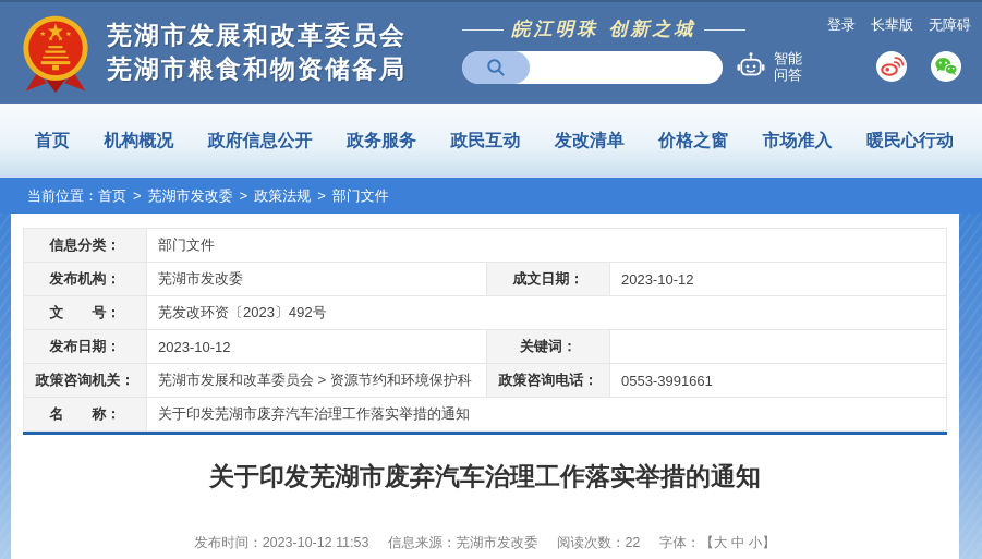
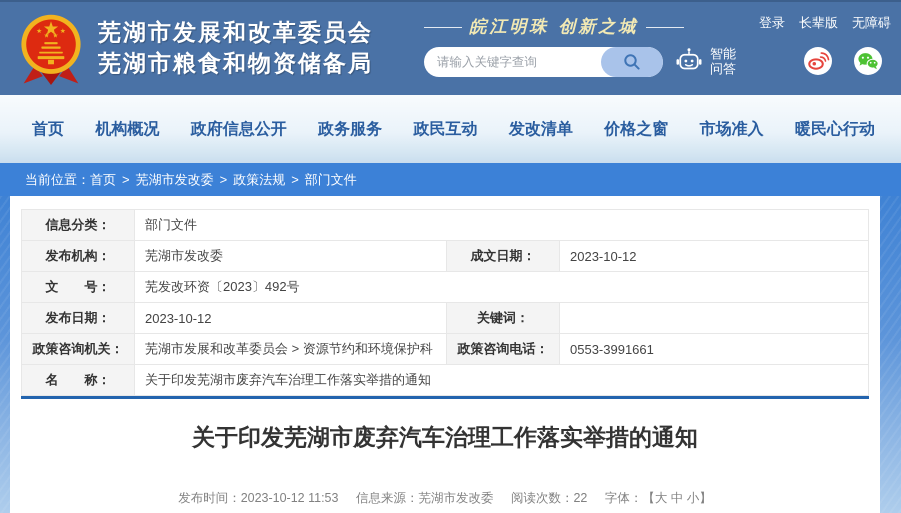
  芜湖市发展和改革委员会
  芜湖市粮食和物资储备局
  皖江明珠 创新之城
  登录
  长辈版
  无障碍
+ 请输入关键字查询
  智能
  问答
  首页
  机构概况
  政府信息公开
  政务服务
  政民互动
  发改清单
  价格之窗
  市场准入
  暖民心行动
  当前位置：
  首页
  >
  芜湖市发改委
  >
  政策法规
  >
  部门文件
  信息分类：	部门文件
  发布机构：	芜湖市发改委	成文日期：	2023-10-12
  文 号：	芜发改环资〔2023〕492号
  发布日期：	2023-10-12	关键词：
  政策咨询机关：	芜湖市发展和改革委员会 > 资源节约和环境保护科	政策咨询电话：	0553-3991661
  名 称：	关于印发芜湖市废弃汽车治理工作落实举措的通知
  关于印发芜湖市废弃汽车治理工作落实举措的通知
  发布时间：2023-10-12 11:53 信息来源：芜湖市发改委 阅读次数：22 字体：【大 中 小】
